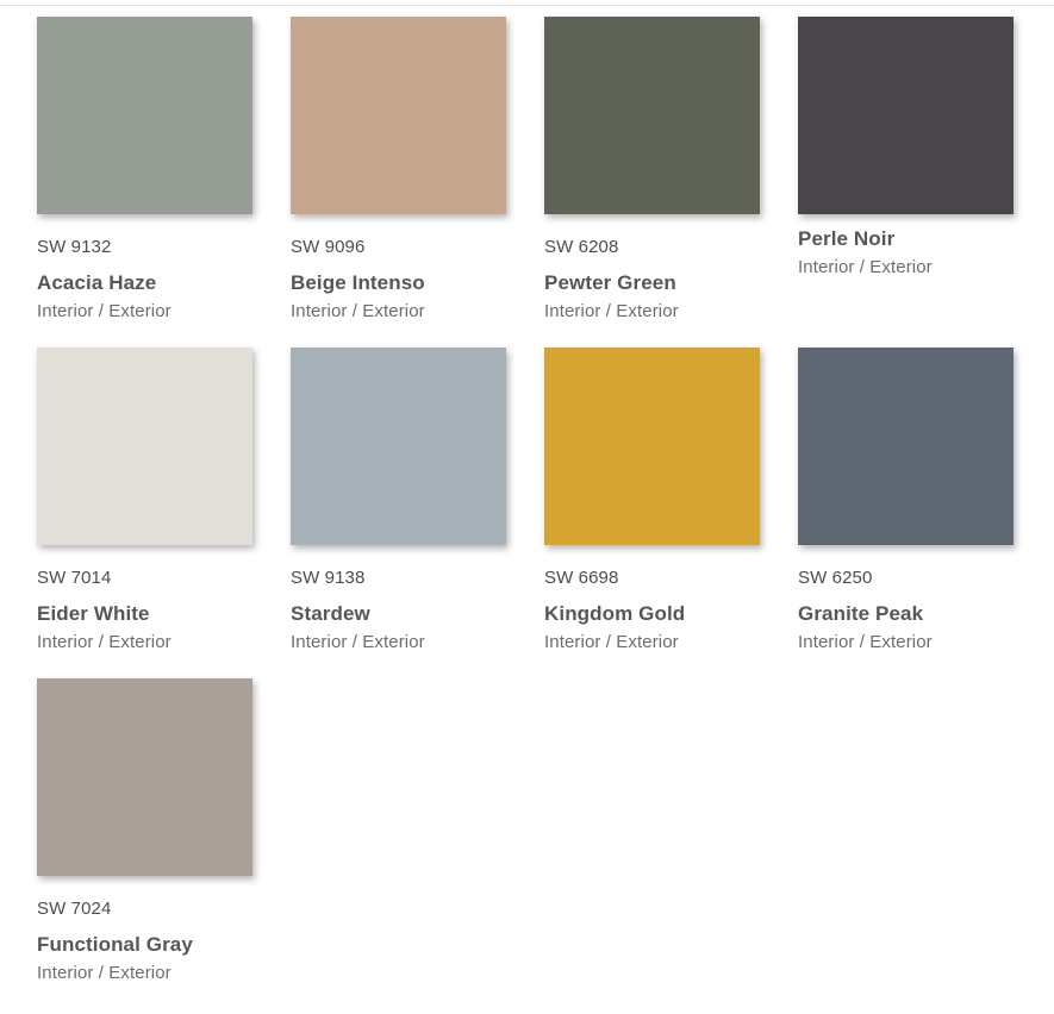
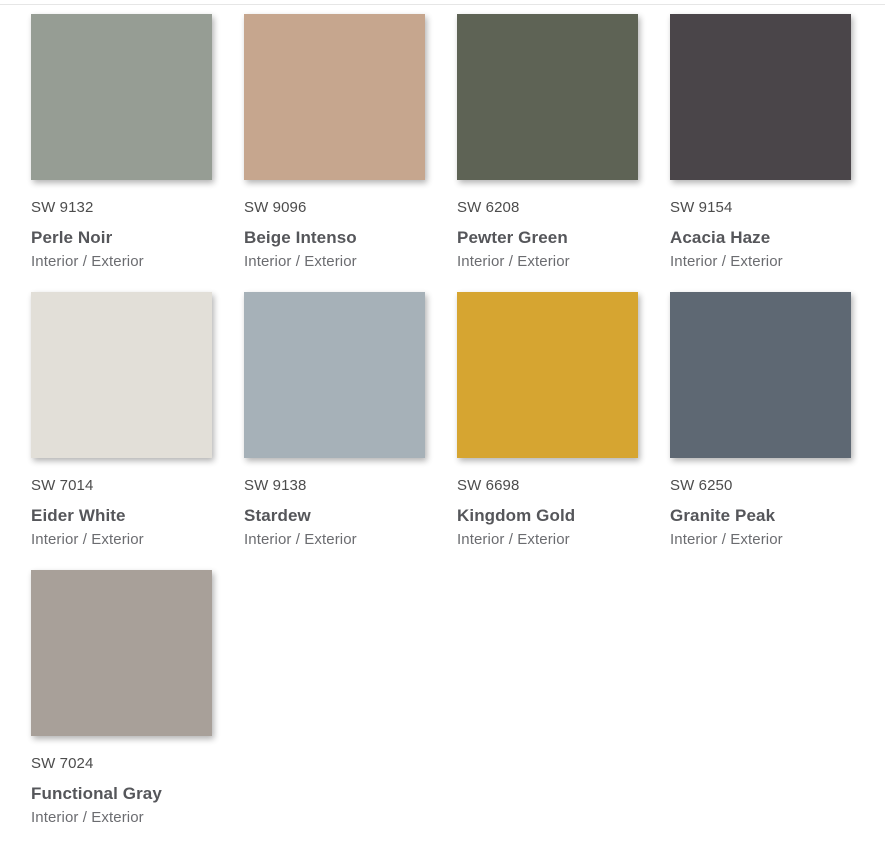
  SW 9132
- Acacia Haze
+ Perle Noir
  Interior / Exterior
  SW 9096
  Beige Intenso
  Interior / Exterior
  SW 6208
  Pewter Green
  Interior / Exterior
+ SW 9154
- Perle Noir
+ Acacia Haze
  Interior / Exterior
  SW 7014
  Eider White
  Interior / Exterior
  SW 9138
  Stardew
  Interior / Exterior
  SW 6698
  Kingdom Gold
  Interior / Exterior
  SW 6250
  Granite Peak
  Interior / Exterior
  SW 7024
  Functional Gray
  Interior / Exterior
